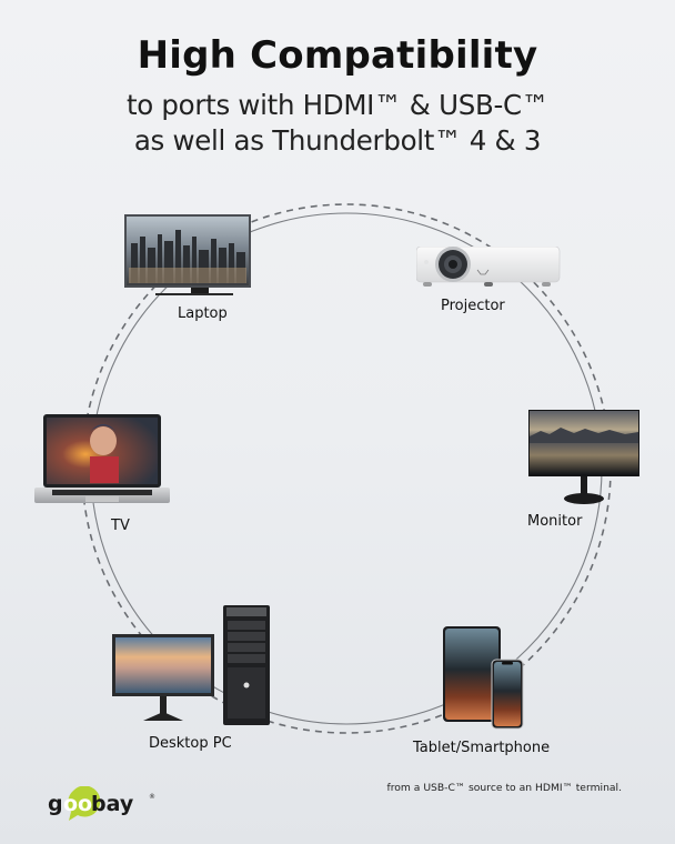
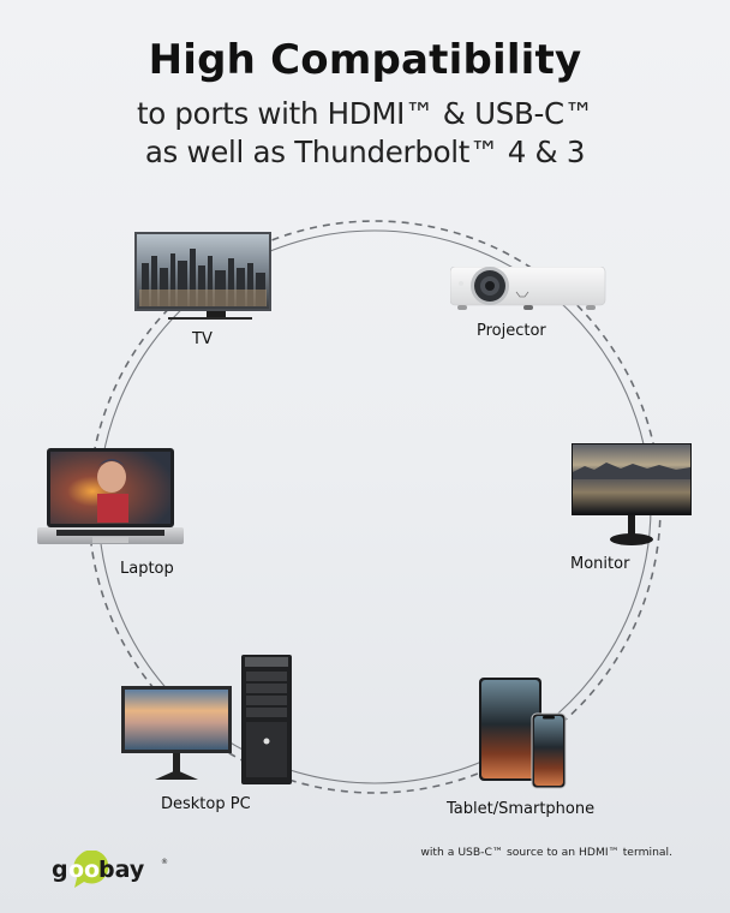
  High Compatibility
  to ports with HDMI™ & USB-C™
  as well as Thunderbolt™ 4 & 3
- Laptop
+ TV
  Projector
- TV
+ Laptop
  Monitor
  Desktop PC
  Tablet/Smartphone
  g
  oo
  bay
- from a USB-C™ source to an HDMI™ terminal.
+ with a USB-C™ source to an HDMI™ terminal.
